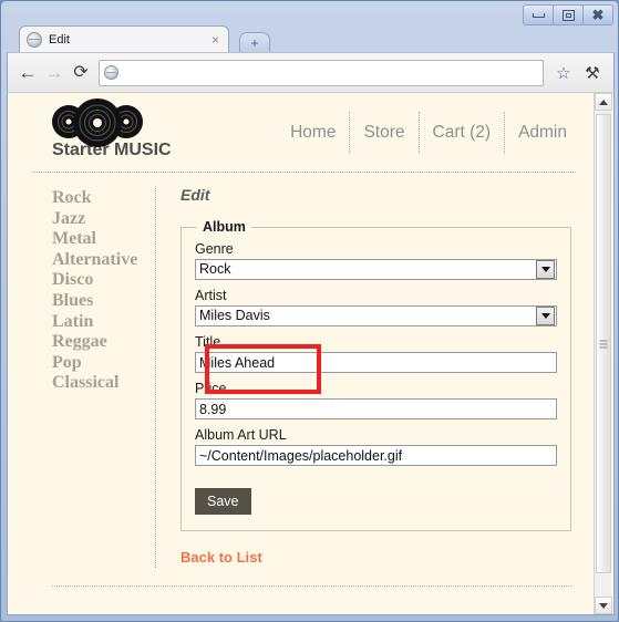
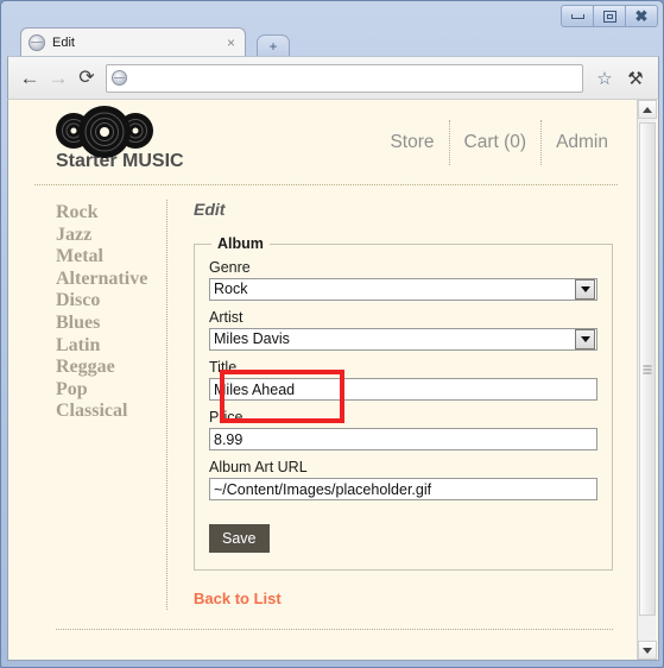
  ✖
  Edit
  ×
  +
  ←
  →
  ⟳
  ☆
  ⚒
  Starter MUSIC
- Home
  Store
- Cart (2)
+ Cart (0)
  Admin
  Rock
  Jazz
  Metal
  Alternative
  Disco
  Blues
  Latin
  Reggae
  Pop
  Classical
  Edit
  Album
  Genre
  Rock
  Artist
  Miles Davis
  Title
  Miles Ahead
  Price
  8.99
  Album Art URL
  ~/Content/Images/placeholder.gif
  Save
  Back to List
